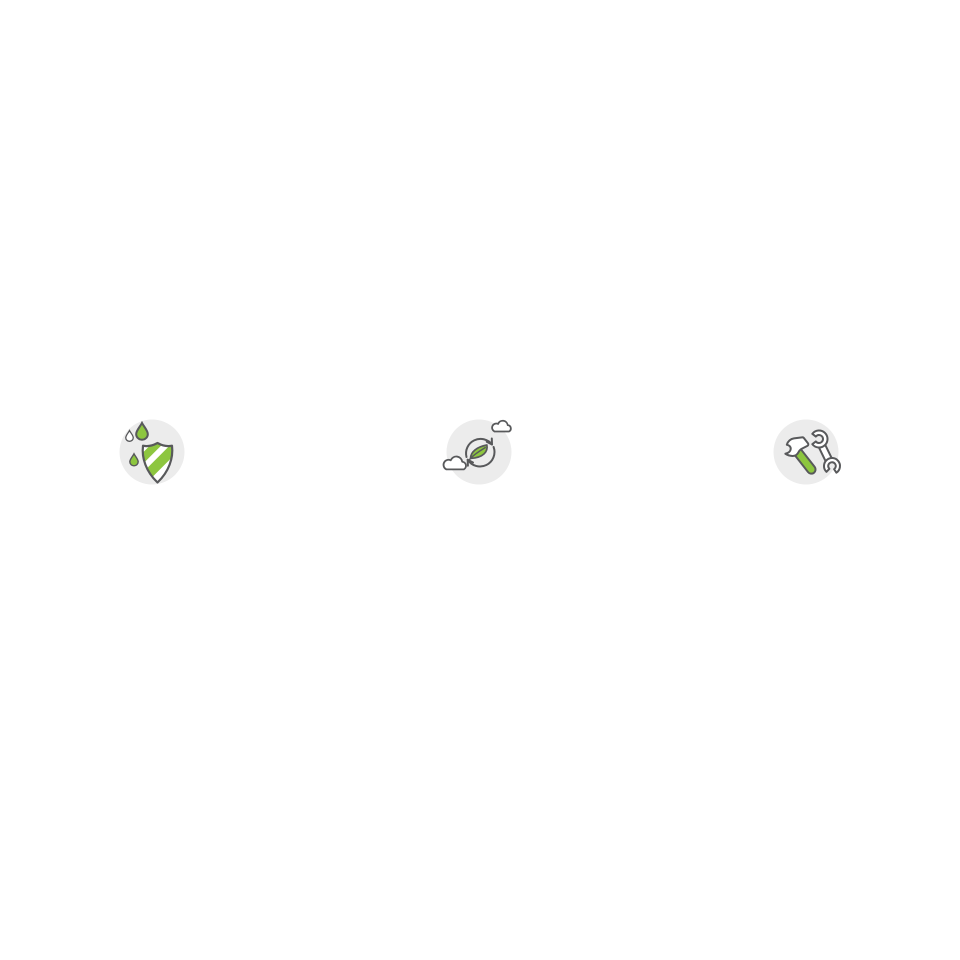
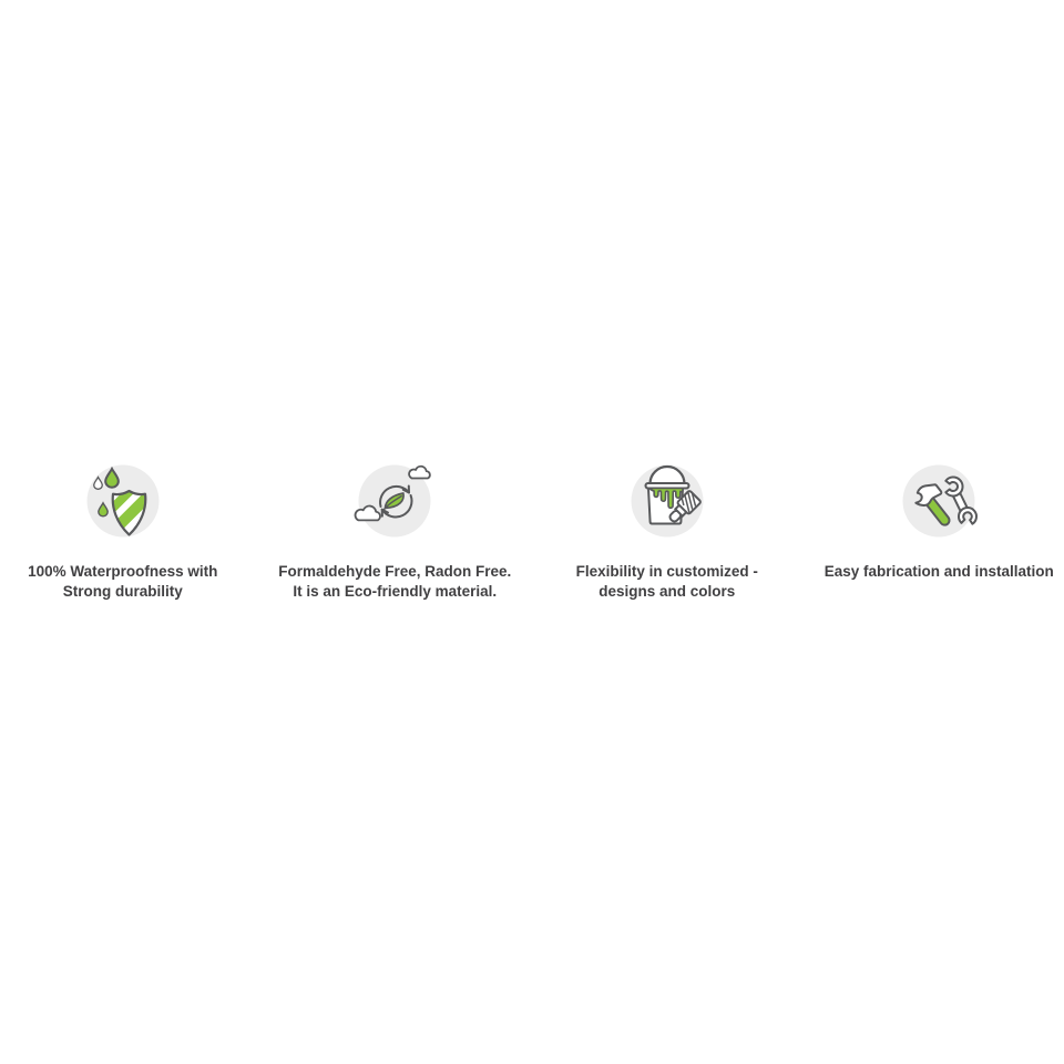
+ 100% Waterproofness with
+ Strong durability
+ Formaldehyde Free, Radon Free.
+ It is an Eco-friendly material.
+ Flexibility in customized -
+ designs and colors
+ Easy fabrication and installation
